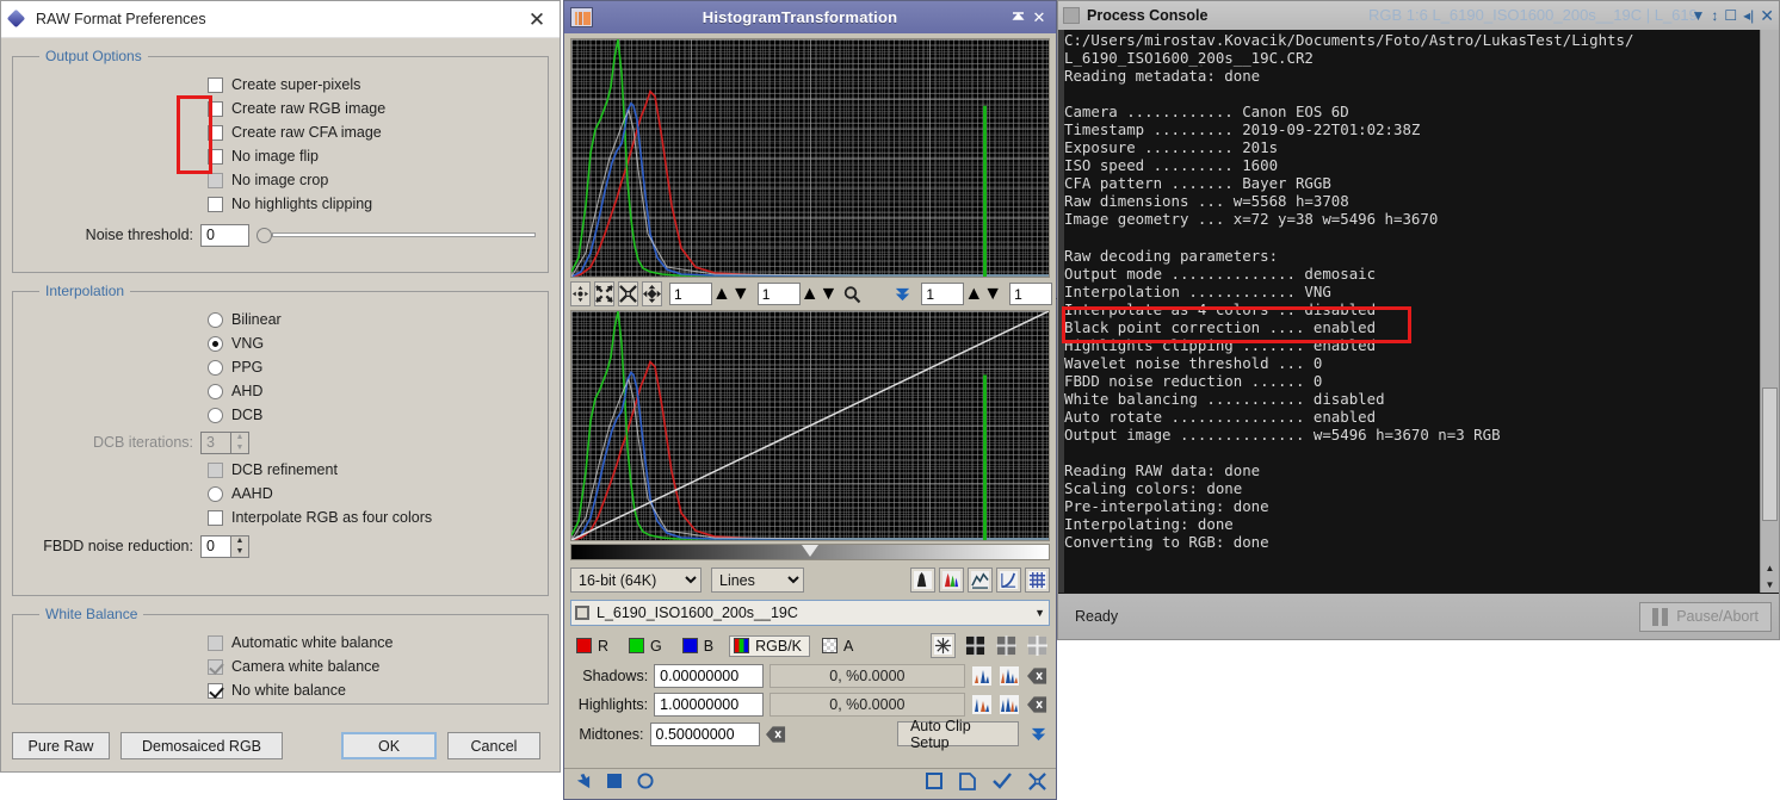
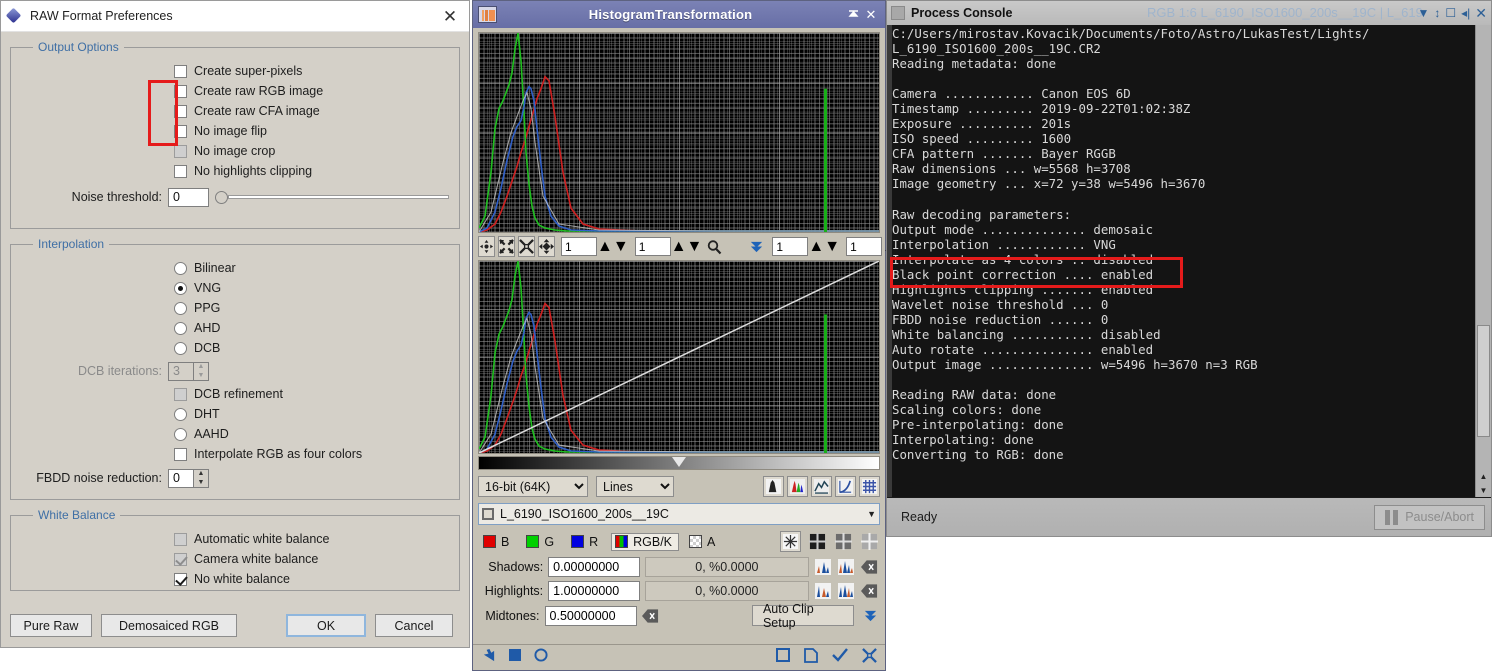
  RAW Format Preferences
  ✕
  Output Options
  Create super-pixels
  Create raw RGB image
  Create raw CFA image
  No image flip
  No image crop
  No highlights clipping
  Noise threshold:
  0
  Interpolation
  Bilinear
  VNG
  PPG
  AHD
  DCB
  DCB iterations:
  3
  DCB refinement
+ DHT
  AAHD
  Interpolate RGB as four colors
  FBDD noise reduction:
  0
  White Balance
  Automatic white balance
  Camera white balance
  No white balance
  Pure Raw
  Demosaiced RGB
  OK
  Cancel
  HistogramTransformation
  ✕
  1
  ▲▼
  1
  ▲▼
  1
  ▲▼
  1
  16-bit (64K)
  Lines
  L_6190_ISO1600_200s__19C
  ▼
- R
+ B
  G
- B
+ R
  RGB/K
  A
  Shadows:
  0.00000000
  0, %0.0000
  Highlights:
  1.00000000
  0, %0.0000
  Midtones:
  0.50000000
  Auto Clip Setup
  Process Console
  RGB 1:6 L_6190_ISO1600_200s__19C | L_619
  ▼
  ↕
  ☐
  ◂|
  ✕
  C:/Users/mirostav.Kovacik/Documents/Foto/Astro/LukasTest/Lights/
  L_6190_ISO1600_200s__19C.CR2
  Reading metadata: done
  Camera ............ Canon EOS 6D
  Timestamp ......... 2019-09-22T01:02:38Z
  Exposure .......... 201s
  ISO speed ......... 1600
  CFA pattern ....... Bayer RGGB
  Raw dimensions ... w=5568 h=3708
  Image geometry ... x=72 y=38 w=5496 h=3670
  Raw decoding parameters:
  Output mode .............. demosaic
  Interpolation ............ VNG
  Interpolate as 4 colors .. disabled
  Black point correction .... enabled
  Highlights clipping ....... enabled
  Wavelet noise threshold ... 0
  FBDD noise reduction ...... 0
  White balancing ........... disabled
  Auto rotate ............... enabled
  Output image .............. w=5496 h=3670 n=3 RGB
  Reading RAW data: done
  Scaling colors: done
  Pre-interpolating: done
  Interpolating: done
  Converting to RGB: done
  ▲
  ▼
  Ready
  Pause/Abort
